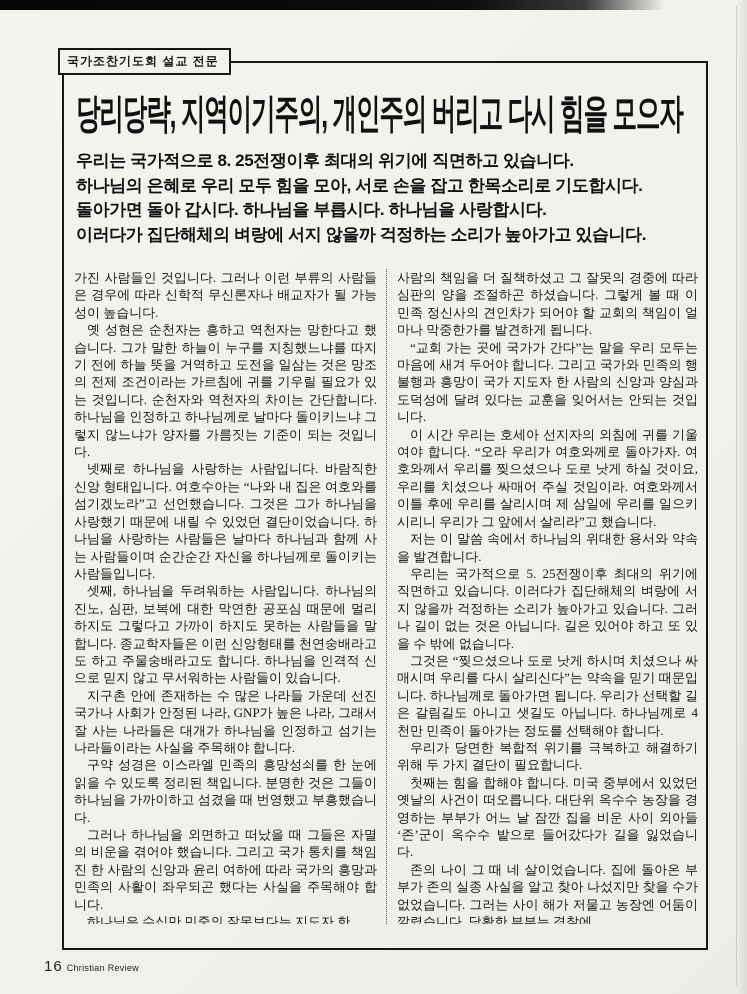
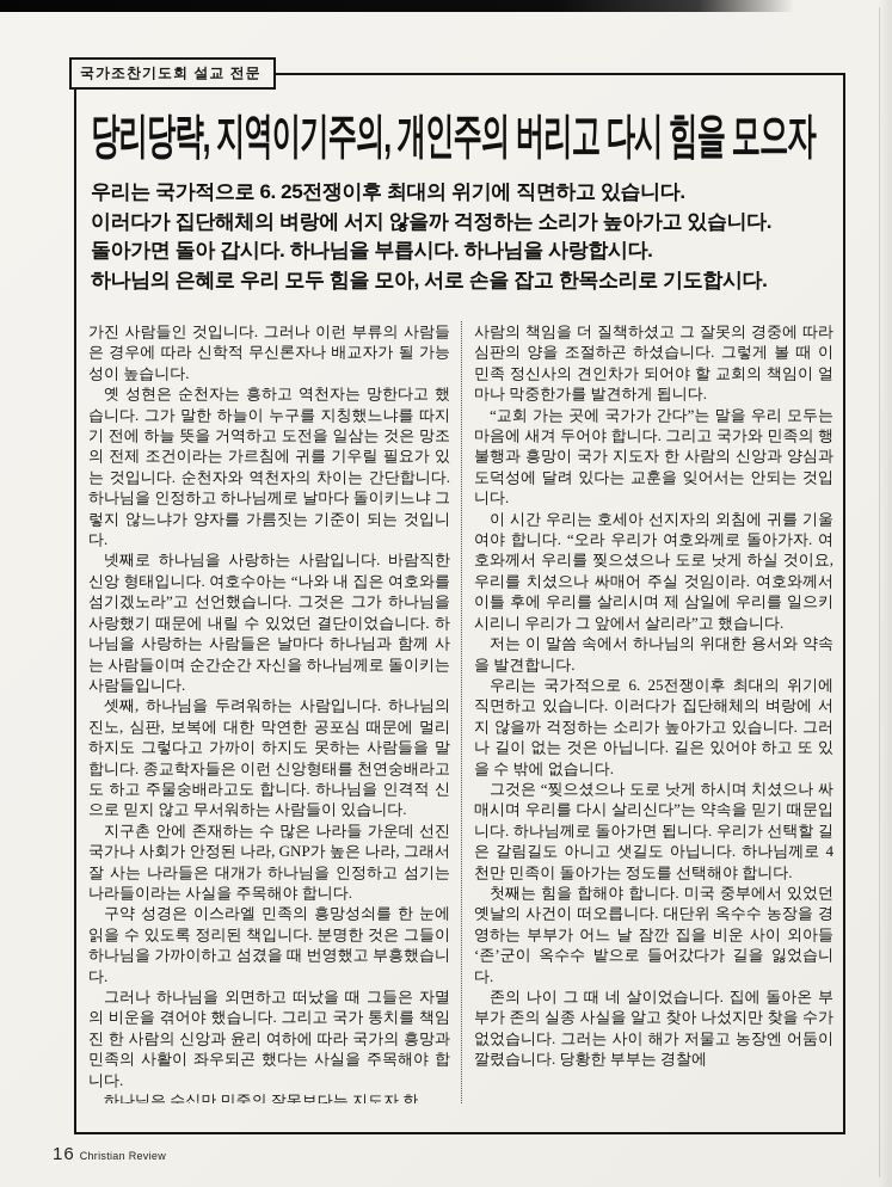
  국가조찬기도회 설교 전문
  당리당략, 지역이기주의, 개인주의 버리고 다시 힘을 모으자
- 우리는 국가적으로 8. 25전쟁이후 최대의 위기에 직면하고 있습니다.
+ 우리는 국가적으로 6. 25전쟁이후 최대의 위기에 직면하고 있습니다.
- 하나님의 은혜로 우리 모두 힘을 모아, 서로 손을 잡고 한목소리로 기도합시다.
+ 이러다가 집단해체의 벼랑에 서지 않을까 걱정하는 소리가 높아가고 있습니다.
  돌아가면 돌아 갑시다. 하나님을 부릅시다. 하나님을 사랑합시다.
- 이러다가 집단해체의 벼랑에 서지 않을까 걱정하는 소리가 높아가고 있습니다.
+ 하나님의 은혜로 우리 모두 힘을 모아, 서로 손을 잡고 한목소리로 기도합시다.
  가진 사람들인 것입니다. 그러나 이런 부류의 사람들은 경우에 따라 신학적 무신론자나 배교자가 될 가능성이 높습니다.
  옛 성현은 순천자는 흥하고 역천자는 망한다고 했습니다. 그가 말한 하늘이 누구를 지칭했느냐를 따지기 전에 하늘 뜻을 거역하고 도전을 일삼는 것은 망조의 전제 조건이라는 가르침에 귀를 기우릴 필요가 있는 것입니다. 순천자와 역천자의 차이는 간단합니다. 하나님을 인정하고 하나님께로 날마다 돌이키느냐 그렇지 않느냐가 양자를 가름짓는 기준이 되는 것입니다.
  넷째로 하나님을 사랑하는 사람입니다. 바람직한 신앙 형태입니다. 여호수아는 “나와 내 집은 여호와를 섬기겠노라”고 선언했습니다. 그것은 그가 하나님을 사랑했기 때문에 내릴 수 있었던 결단이었습니다. 하나님을 사랑하는 사람들은 날마다 하나님과 함께 사는 사람들이며 순간순간 자신을 하나님께로 돌이키는 사람들입니다.
  셋째, 하나님을 두려워하는 사람입니다. 하나님의 진노, 심판, 보복에 대한 막연한 공포심 때문에 멀리 하지도 그렇다고 가까이 하지도 못하는 사람들을 말합니다. 종교학자들은 이런 신앙형태를 천연숭배라고도 하고 주물숭배라고도 합니다. 하나님을 인격적 신으로 믿지 않고 무서워하는 사람들이 있습니다.
  지구촌 안에 존재하는 수 많은 나라들 가운데 선진 국가나 사회가 안정된 나라, GNP가 높은 나라, 그래서 잘 사는 나라들은 대개가 하나님을 인정하고 섬기는 나라들이라는 사실을 주목해야 합니다.
  구약 성경은 이스라엘 민족의 흥망성쇠를 한 눈에 읽을 수 있도록 정리된 책입니다. 분명한 것은 그들이 하나님을 가까이하고 섬겼을 때 번영했고 부흥했습니다.
  그러나 하나님을 외면하고 떠났을 때 그들은 자멸의 비운을 겪어야 했습니다. 그리고 국가 통치를 책임진 한 사람의 신앙과 윤리 여하에 따라 국가의 흥망과 민족의 사활이 좌우되곤 했다는 사실을 주목해야 합니다.
  하나님은 수십만 민중의 잘못보다는 지도자 한
  사람의 책임을 더 질책하셨고 그 잘못의 경중에 따라 심판의 양을 조절하곤 하셨습니다. 그렇게 볼 때 이 민족 정신사의 견인차가 되어야 할 교회의 책임이 얼마나 막중한가를 발견하게 됩니다.
  “교회 가는 곳에 국가가 간다”는 말을 우리 모두는 마음에 새겨 두어야 합니다. 그리고 국가와 민족의 행불행과 흥망이 국가 지도자 한 사람의 신앙과 양심과 도덕성에 달려 있다는 교훈을 잊어서는 안되는 것입니다.
  이 시간 우리는 호세아 선지자의 외침에 귀를 기울여야 합니다. “오라 우리가 여호와께로 돌아가자. 여호와께서 우리를 찢으셨으나 도로 낫게 하실 것이요, 우리를 치셨으나 싸매어 주실 것임이라. 여호와께서 이틀 후에 우리를 살리시며 제 삼일에 우리를 일으키시리니 우리가 그 앞에서 살리라”고 했습니다.
  저는 이 말씀 속에서 하나님의 위대한 용서와 약속을 발견합니다.
- 우리는 국가적으로 5. 25전쟁이후 최대의 위기에 직면하고 있습니다. 이러다가 집단해체의 벼랑에 서지 않을까 걱정하는 소리가 높아가고 있습니다. 그러나 길이 없는 것은 아닙니다. 길은 있어야 하고 또 있을 수 밖에 없습니다.
+ 우리는 국가적으로 6. 25전쟁이후 최대의 위기에 직면하고 있습니다. 이러다가 집단해체의 벼랑에 서지 않을까 걱정하는 소리가 높아가고 있습니다. 그러나 길이 없는 것은 아닙니다. 길은 있어야 하고 또 있을 수 밖에 없습니다.
  그것은 “찢으셨으나 도로 낫게 하시며 치셨으나 싸매시며 우리를 다시 살리신다”는 약속을 믿기 때문입니다. 하나님께로 돌아가면 됩니다. 우리가 선택할 길은 갈림길도 아니고 샛길도 아닙니다. 하나님께로 4천만 민족이 돌아가는 정도를 선택해야 합니다.
- 우리가 당면한 복합적 위기를 극복하고 해결하기 위해 두 가지 결단이 필요합니다.
  첫째는 힘을 합해야 합니다. 미국 중부에서 있었던 옛날의 사건이 떠오릅니다. 대단위 옥수수 농장을 경영하는 부부가 어느 날 잠깐 집을 비운 사이 외아들 ‘존’군이 옥수수 밭으로 들어갔다가 길을 잃었습니다.
  존의 나이 그 때 네 살이었습니다. 집에 돌아온 부부가 존의 실종 사실을 알고 찾아 나섰지만 찾을 수가 없었습니다. 그러는 사이 해가 저물고 농장엔 어둠이 깔렸습니다. 당황한 부부는 경찰에
  16 Christian Review
